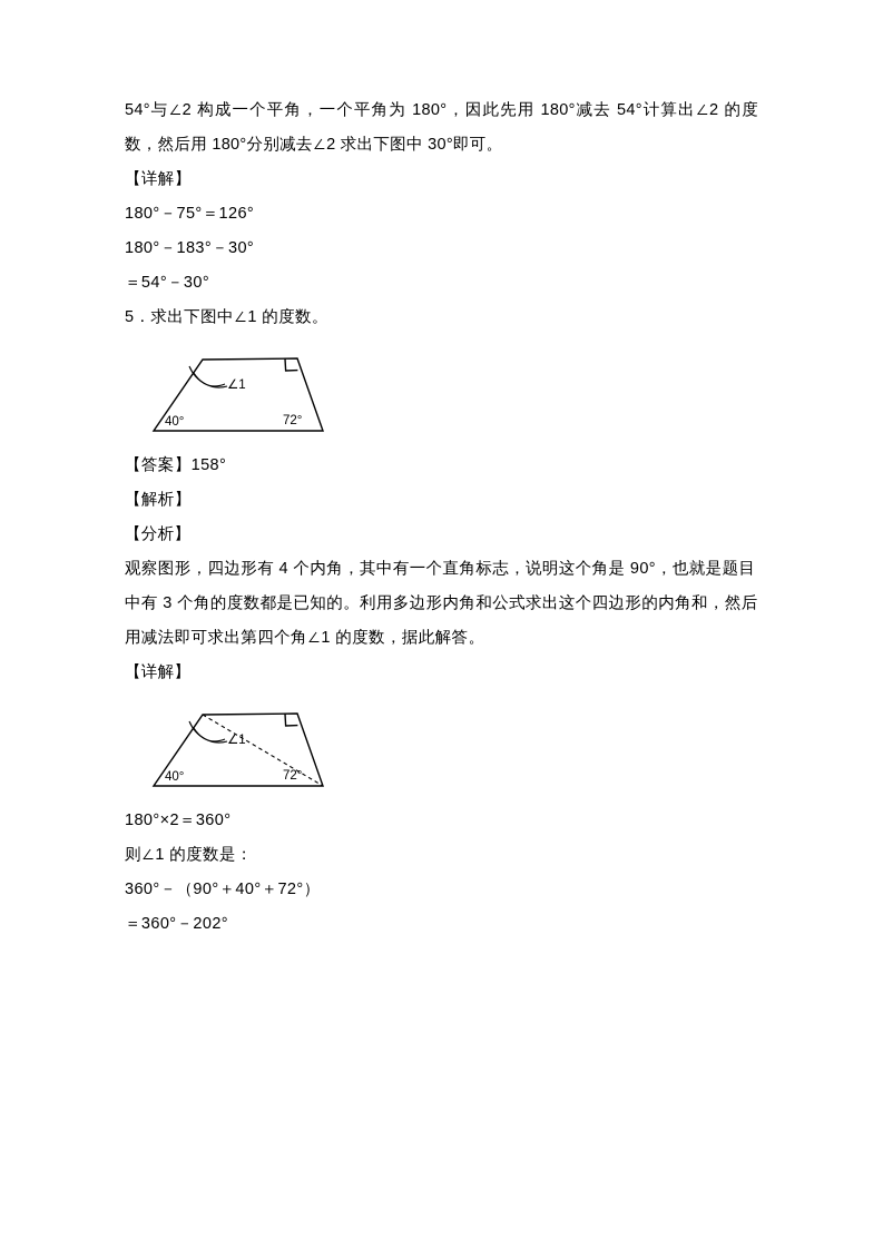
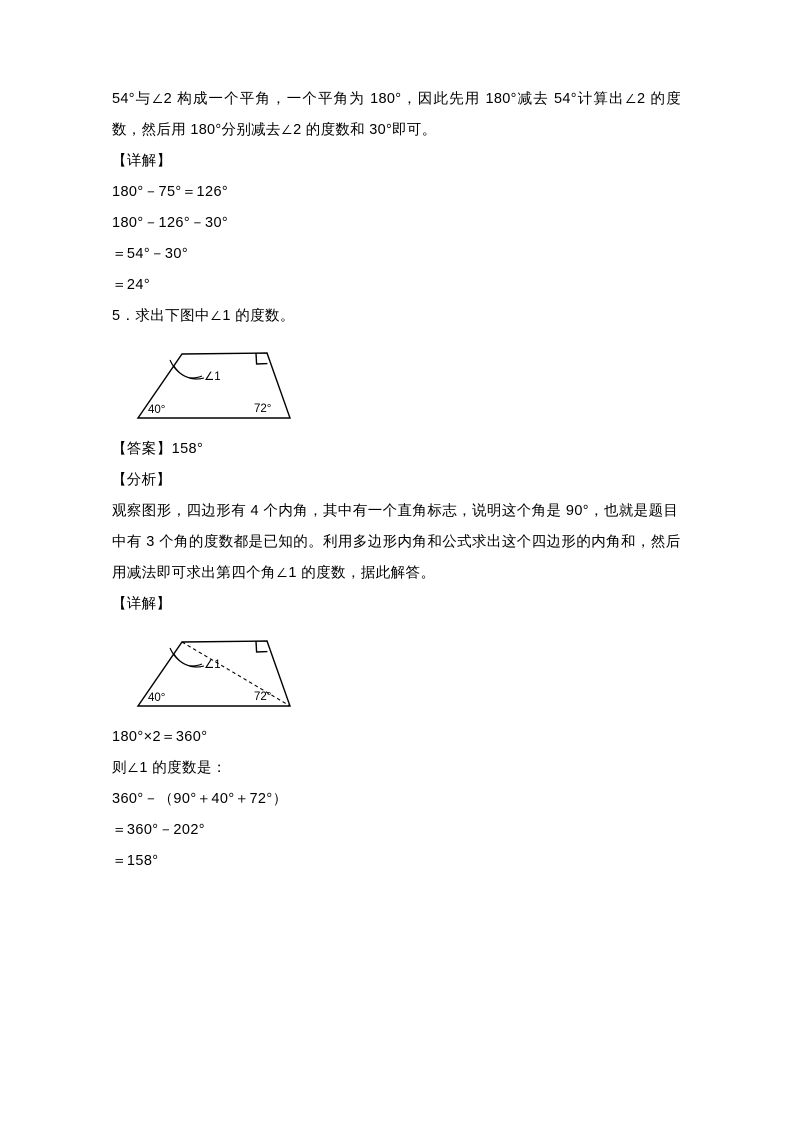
- 54°与∠2 构成一个平角，一个平角为 180°，因此先用 180°减去 54°计算出∠2 的度数，然后用 180°分别减去∠2 求出下图中 30°即可。
+ 54°与∠2 构成一个平角，一个平角为 180°，因此先用 180°减去 54°计算出∠2 的度数，然后用 180°分别减去∠2 的度数和 30°即可。
  【详解】
  180°－75°＝126°
- 180°－183°－30°
+ 180°－126°－30°
  ＝54°－30°
+ ＝24°
  5．求出下图中∠1 的度数。
  ∠1
  40°
  72°
  【答案】158°
- 【解析】
  【分析】
  观察图形，四边形有 4 个内角，其中有一个直角标志，说明这个角是 90°，也就是题目中有 3 个角的度数都是已知的。利用多边形内角和公式求出这个四边形的内角和，然后用减法即可求出第四个角∠1 的度数，据此解答。
  【详解】
  ∠1
  40°
  72°
  180°×2＝360°
  则∠1 的度数是：
  360°－（90°＋40°＋72°）
  ＝360°－202°
+ ＝158°
